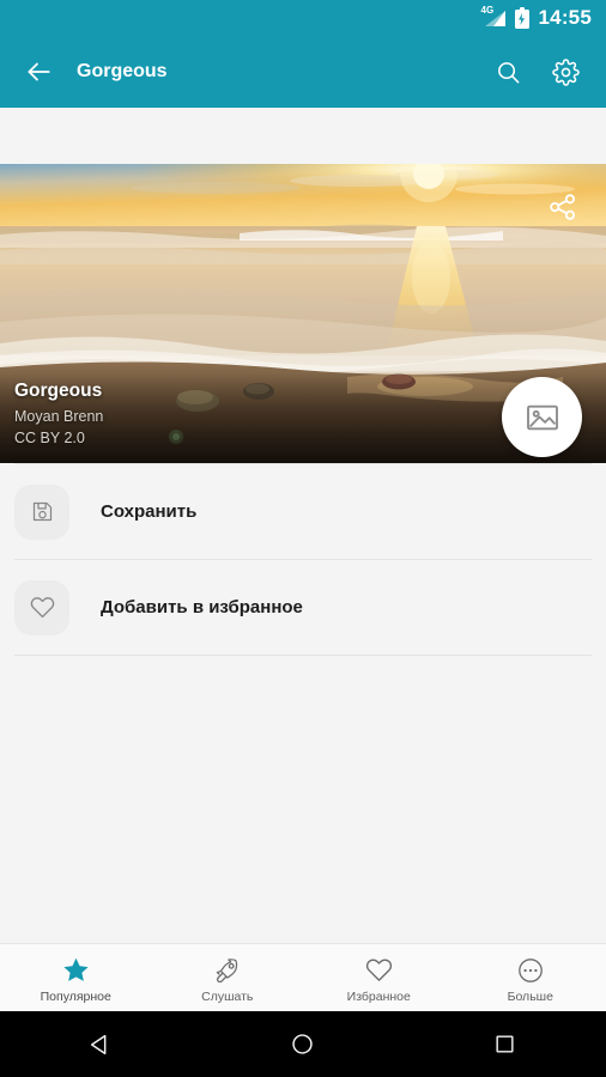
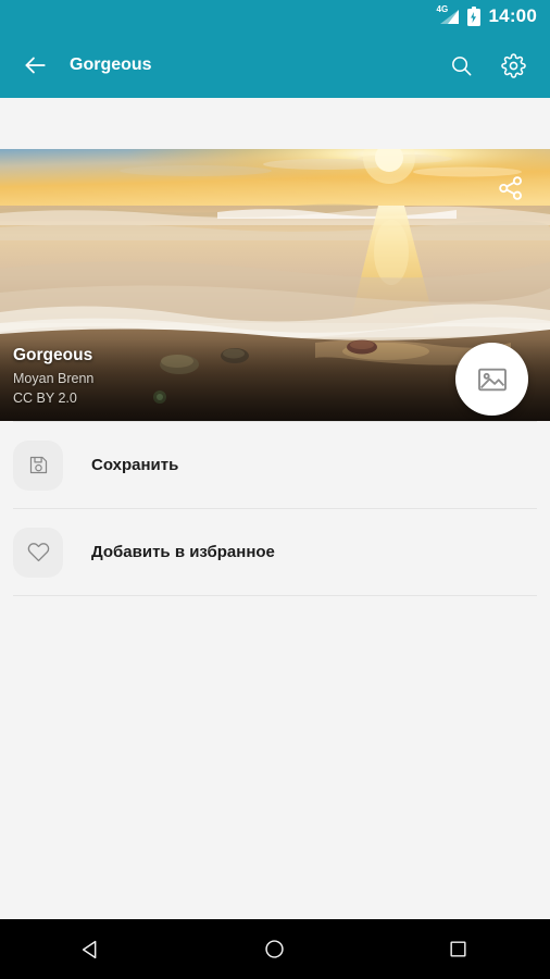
  4G
- 14:55
+ 14:00
  Gorgeous
  Gorgeous
  Moyan Brenn
  CC BY 2.0
  Сохранить
  Добавить в избранное
- Популярное
- Слушать
- Избранное
- Больше
